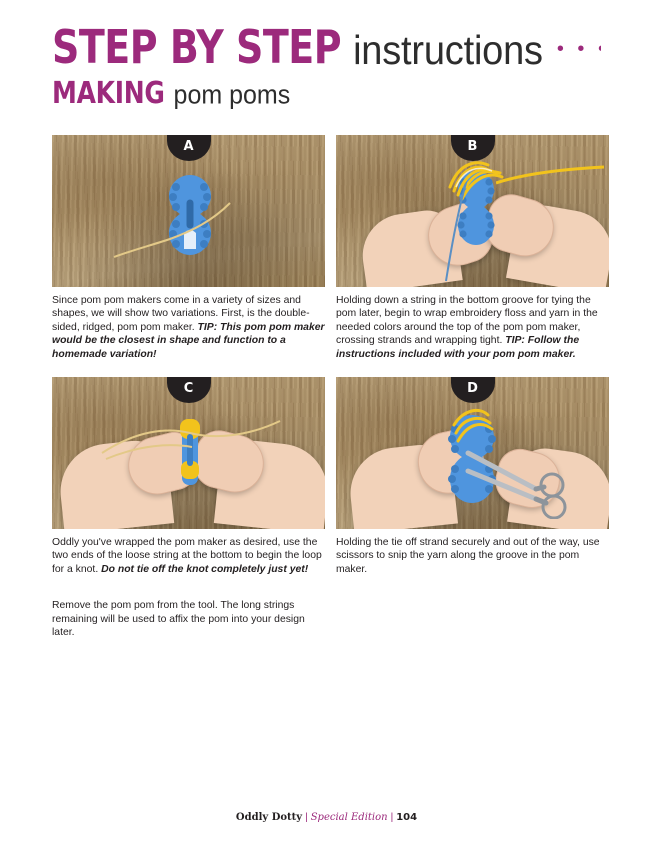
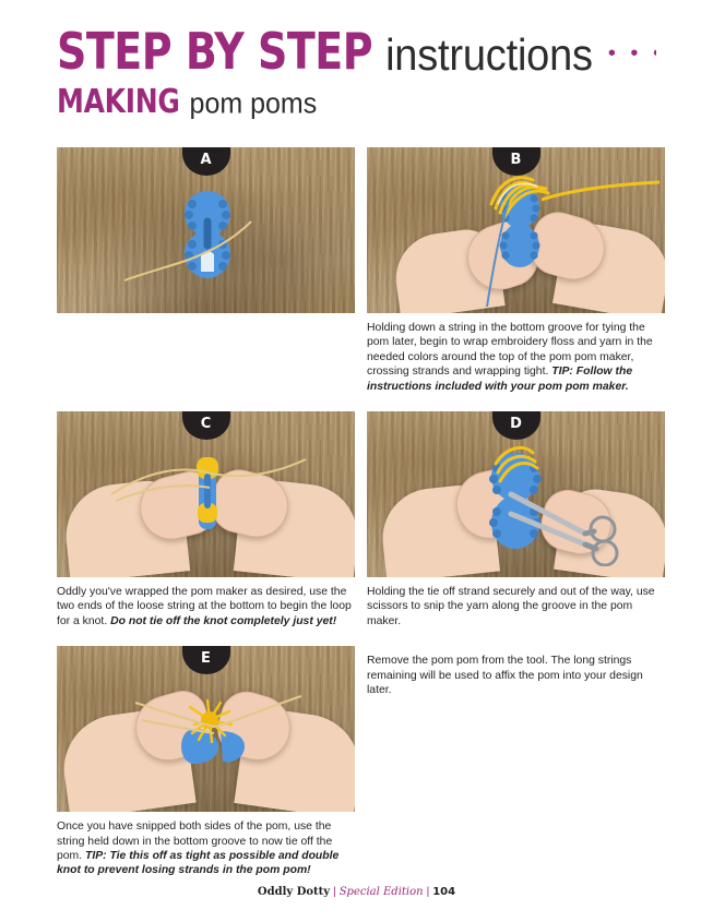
  STEP BY STEP
  instructions
  MAKING
  pom poms
  A
- Since pom pom makers come in a variety of sizes and shapes, we will show two variations. First, is the double-sided, ridged, pom pom maker. TIP: This pom pom maker would be the closest in shape and function to a homemade variation!
  B
  Holding down a string in the bottom groove for tying the pom later, begin to wrap embroidery floss and yarn in the needed colors around the top of the pom pom maker, crossing strands and wrapping tight. TIP: Follow the instructions included with your pom pom maker.
  C
  Oddly you've wrapped the pom maker as desired, use the two ends of the loose string at the bottom to begin the loop for a knot. Do not tie off the knot completely just yet!
  D
  Holding the tie off strand securely and out of the way, use scissors to snip the yarn along the groove in the pom maker.
+ E
+ Once you have snipped both sides of the pom, use the string held down in the bottom groove to now tie off the pom. TIP: Tie this off as tight as possible and double knot to prevent losing strands in the pom pom!
  Remove the pom pom from the tool. The long strings remaining will be used to affix the pom into your design later.
  Oddly Dotty | Special Edition | 104
